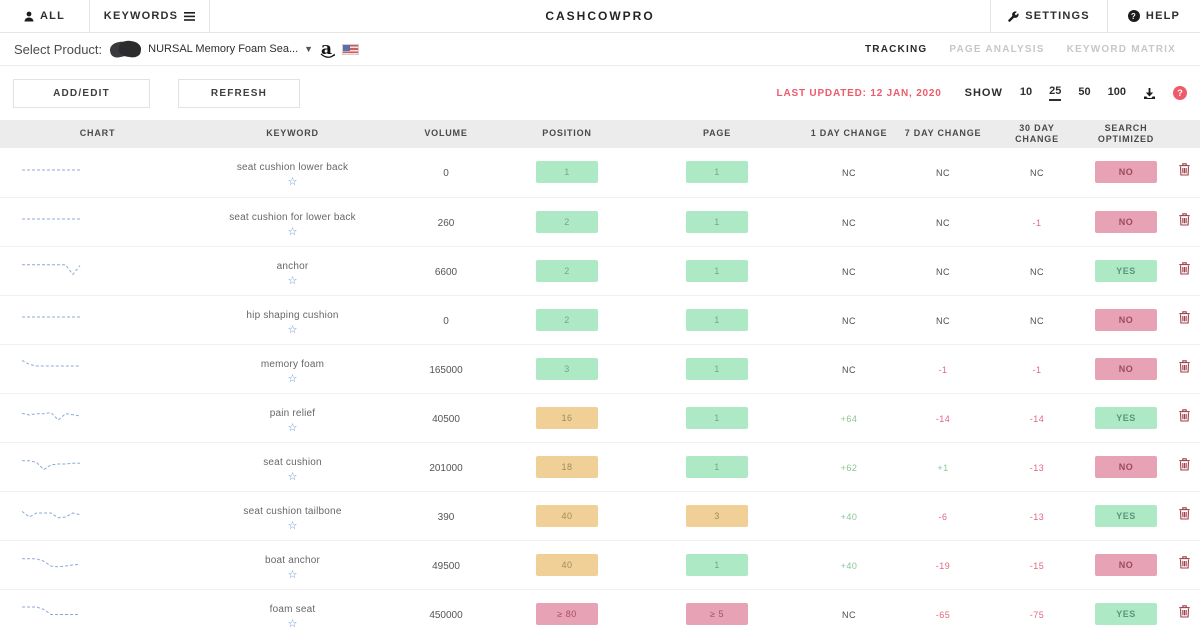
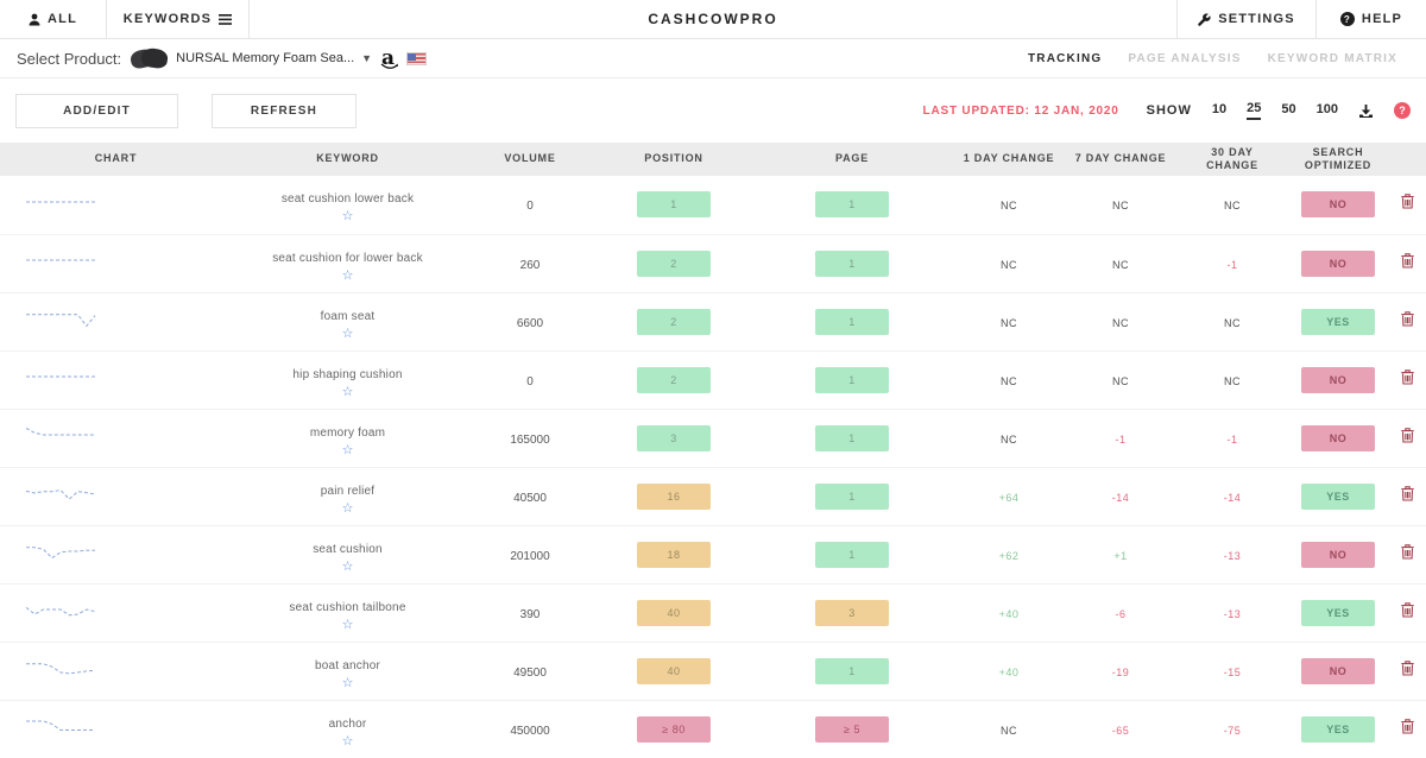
  ALL
  KEYWORDS
  CASHCOWPRO
  SETTINGS
  ?
  HELP
  Select Product:
  NURSAL Memory Foam Sea...
  ▼
  a
  TRACKING
  PAGE ANALYSIS
  KEYWORD MATRIX
  ADD/EDIT
  REFRESH
  LAST UPDATED: 12 JAN, 2020
  SHOW
  10
  25
  50
  100
  ?
  CHART	KEYWORD	VOLUME	POSITION	PAGE	1 DAY CHANGE	7 DAY CHANGE	30 DAY CHANGE	SEARCH OPTIMIZED
  	seat cushion lower back☆	0	1	1	NC	NC	NC	NO
  	seat cushion for lower back☆	260	2	1	NC	NC	-1	NO
- 	anchor☆	6600	2	1	NC	NC	NC	YES
+ 	foam seat☆	6600	2	1	NC	NC	NC	YES
  	hip shaping cushion☆	0	2	1	NC	NC	NC	NO
  	memory foam☆	165000	3	1	NC	-1	-1	NO
  	pain relief☆	40500	16	1	+64	-14	-14	YES
  	seat cushion☆	201000	18	1	+62	+1	-13	NO
  	seat cushion tailbone☆	390	40	3	+40	-6	-13	YES
  	boat anchor☆	49500	40	1	+40	-19	-15	NO
- 	foam seat☆	450000	≥ 80	≥ 5	NC	-65	-75	YES
+ 	anchor☆	450000	≥ 80	≥ 5	NC	-65	-75	YES
